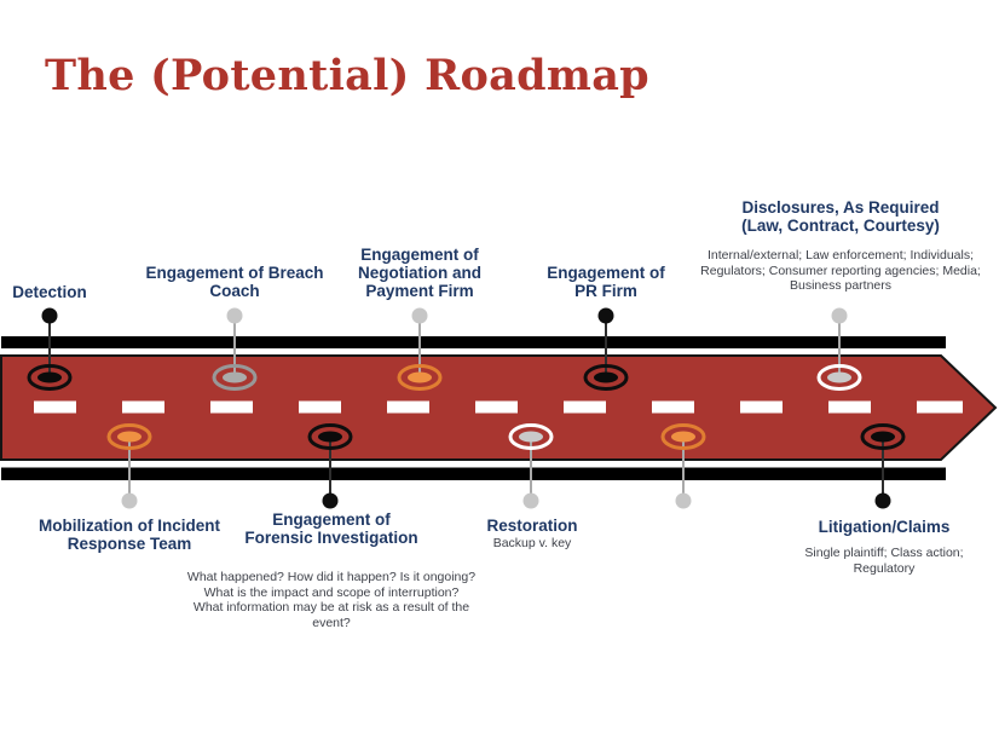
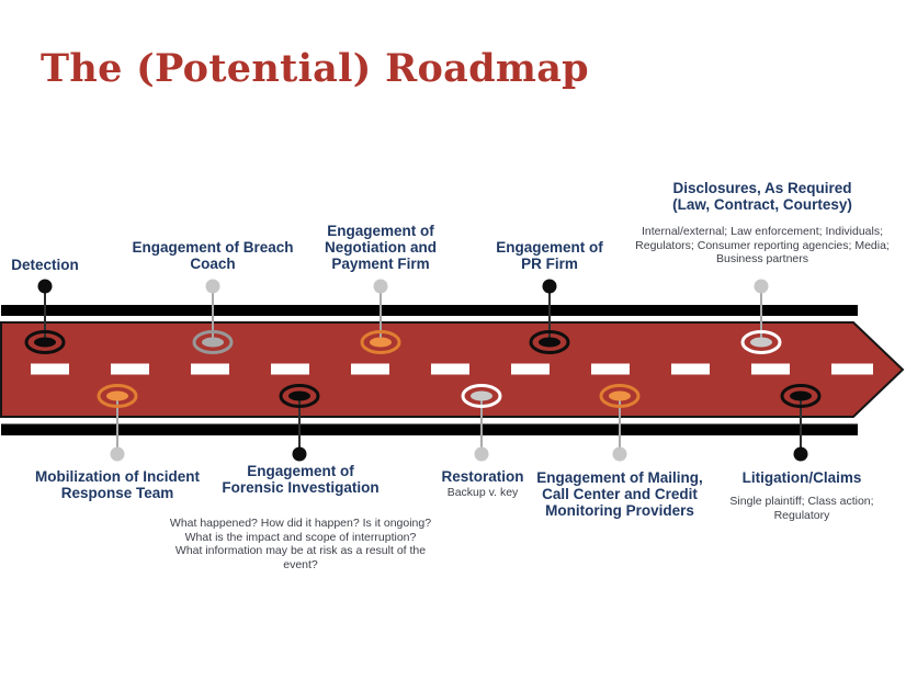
  The (Potential) Roadmap
  Detection
  Engagement of Breach
  Coach
  Engagement of
  Negotiation and
  Payment Firm
  Engagement of
  PR Firm
  Disclosures, As Required
  (Law, Contract, Courtesy)
  Internal/external; Law enforcement; Individuals;
  Regulators; Consumer reporting agencies; Media;
  Business partners
  Mobilization of Incident
  Response Team
  Engagement of
  Forensic Investigation
  What happened? How did it happen? Is it ongoing?
  What is the impact and scope of interruption?
  What information may be at risk as a result of the
  event?
  Restoration
  Backup v. key
+ Engagement of Mailing,
+ Call Center and Credit
+ Monitoring Providers
  Litigation/Claims
  Single plaintiff; Class action;
  Regulatory
